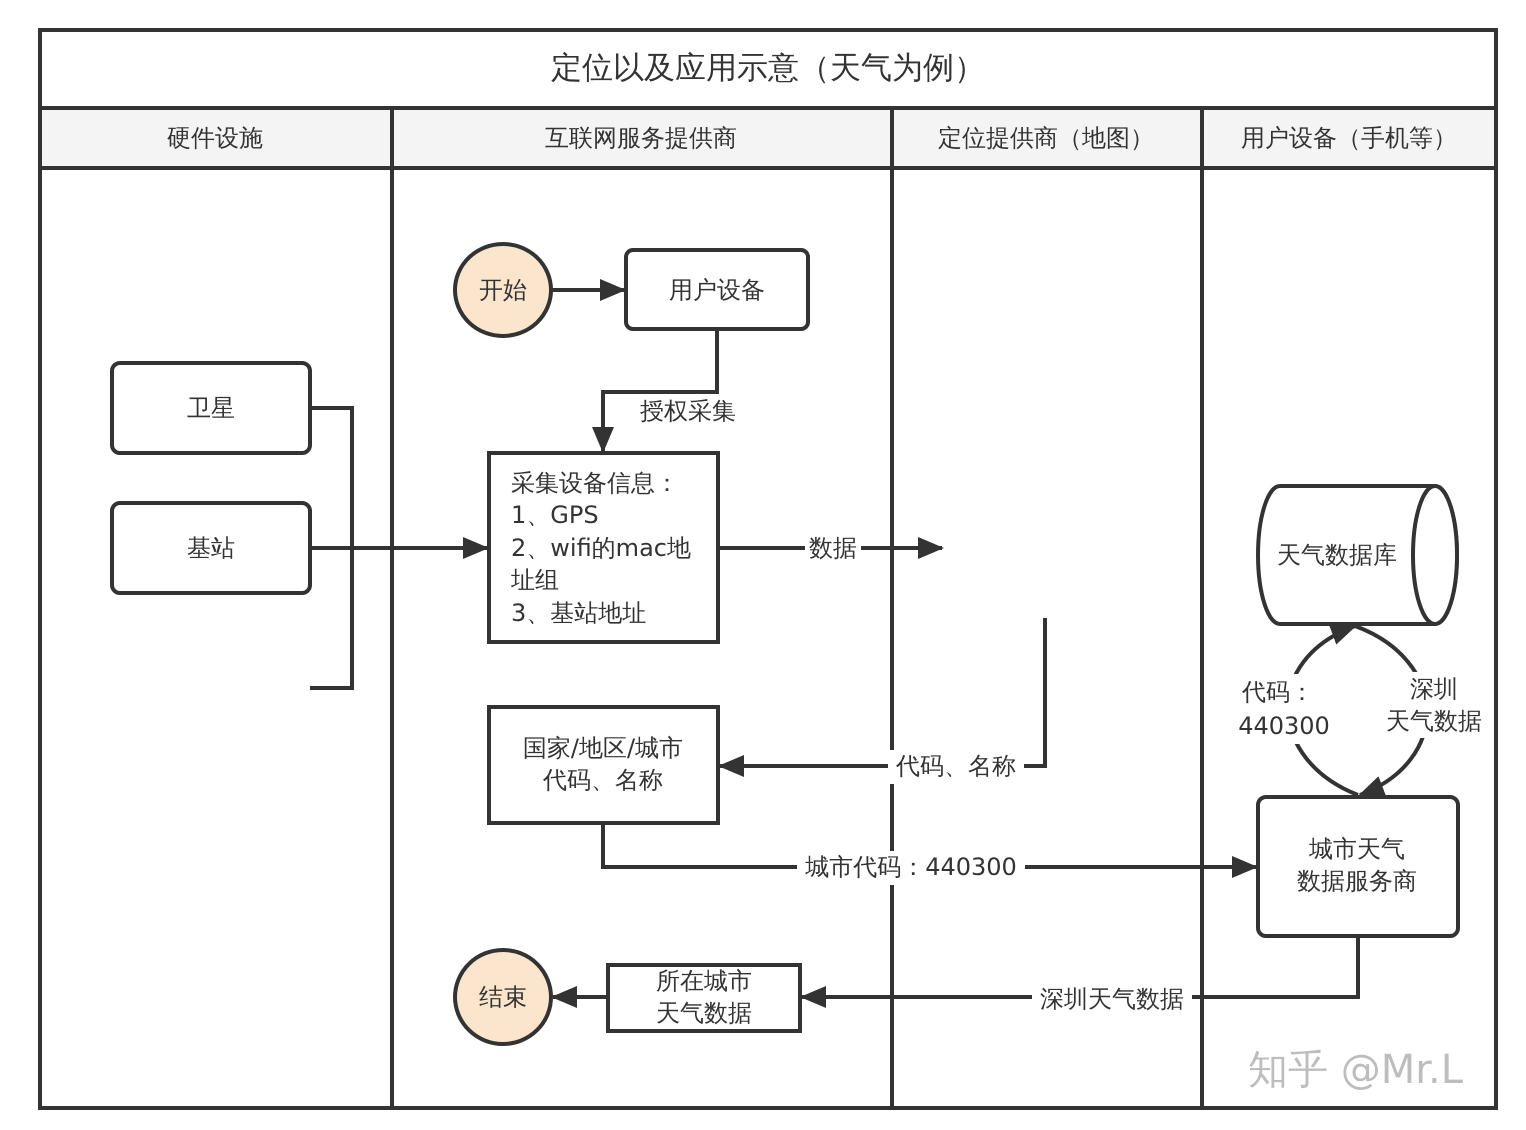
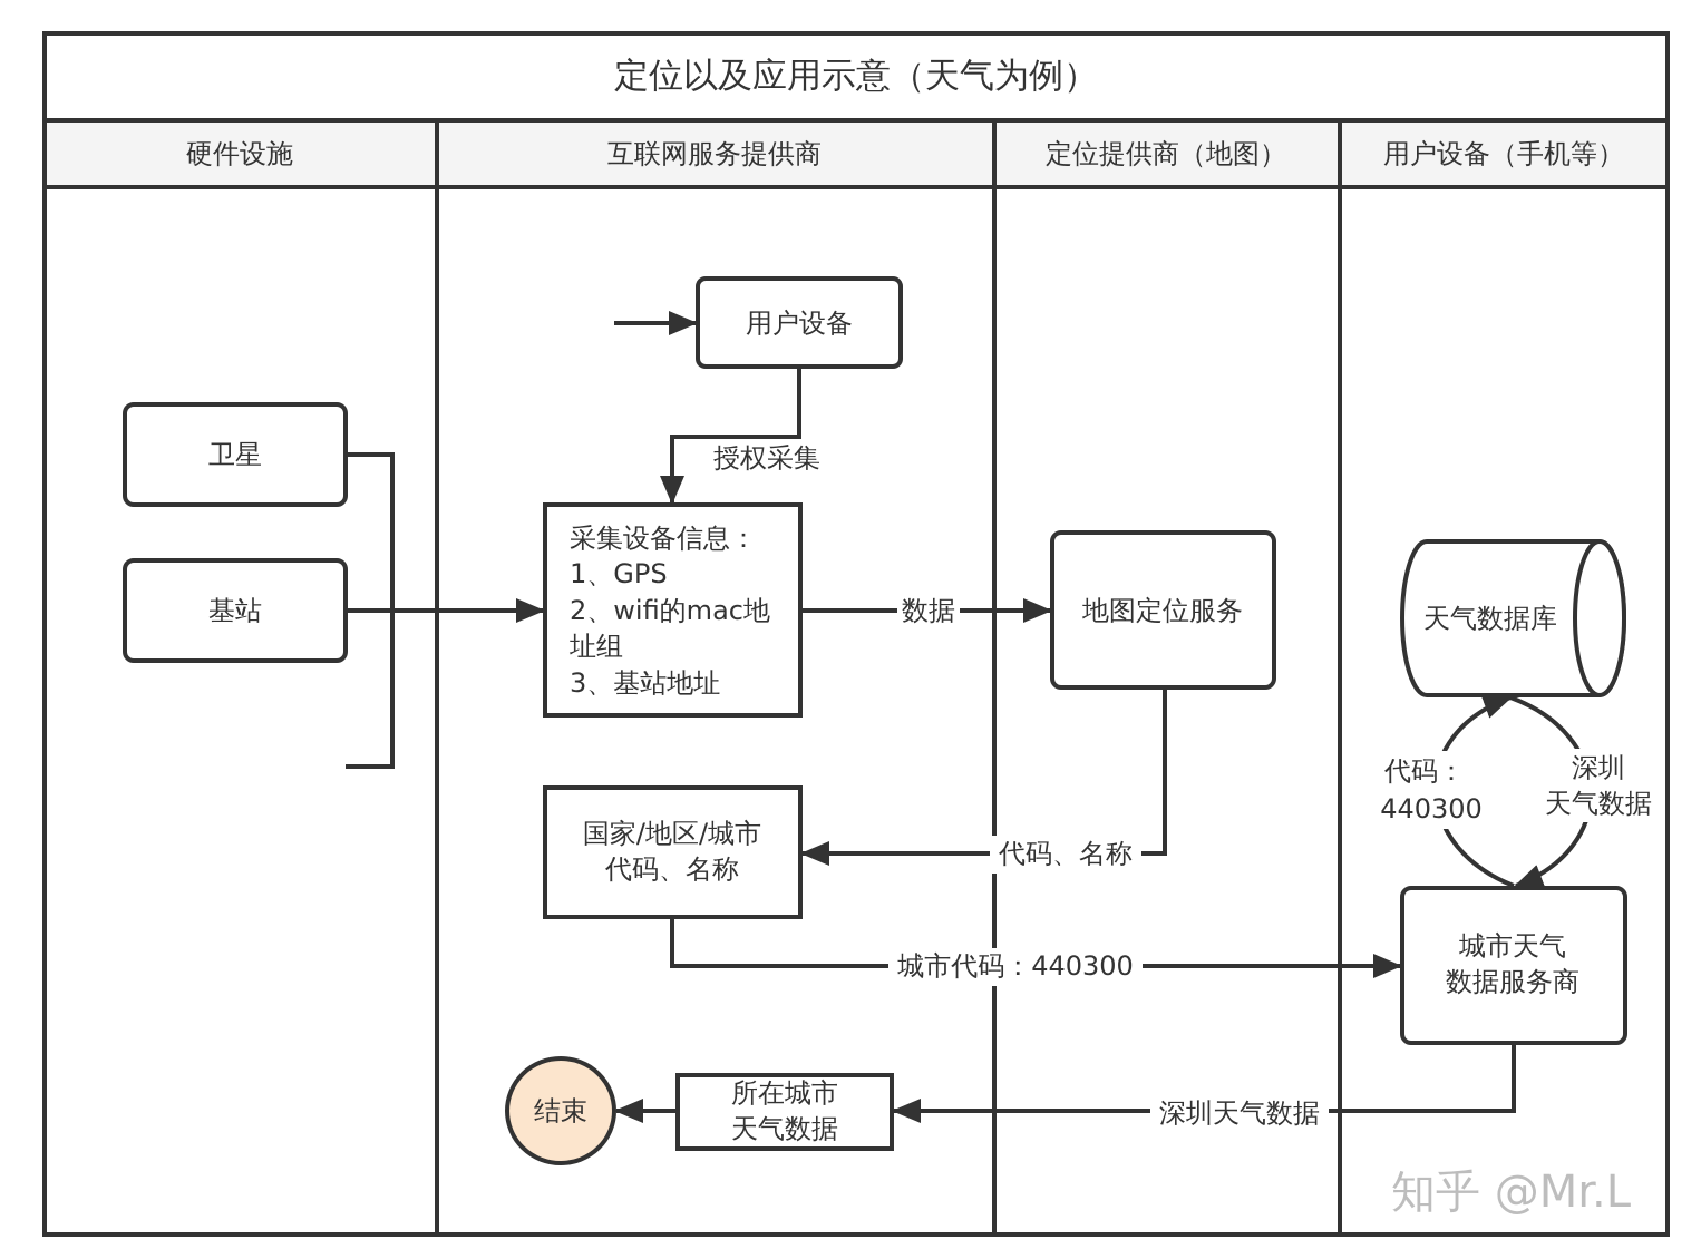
  定位以及应用示意（天气为例）
  硬件设施
  互联网服务提供商
  定位提供商（地图）
  用户设备（手机等）
  授权采集
  数据
  代码、名称
  城市代码：440300
  代码：
  440300
  深圳
  天气数据
  深圳天气数据
- 开始
  用户设备
  采集设备信息：
  1、GPS
  2、wifi的mac地
  址组
  3、基站地址
  卫星
  基站
+ 地图定位服务
  国家/地区/城市
  代码、名称
  天气数据库
  城市天气
  数据服务商
  所在城市
  天气数据
  结束
  知乎 @Mr.L
